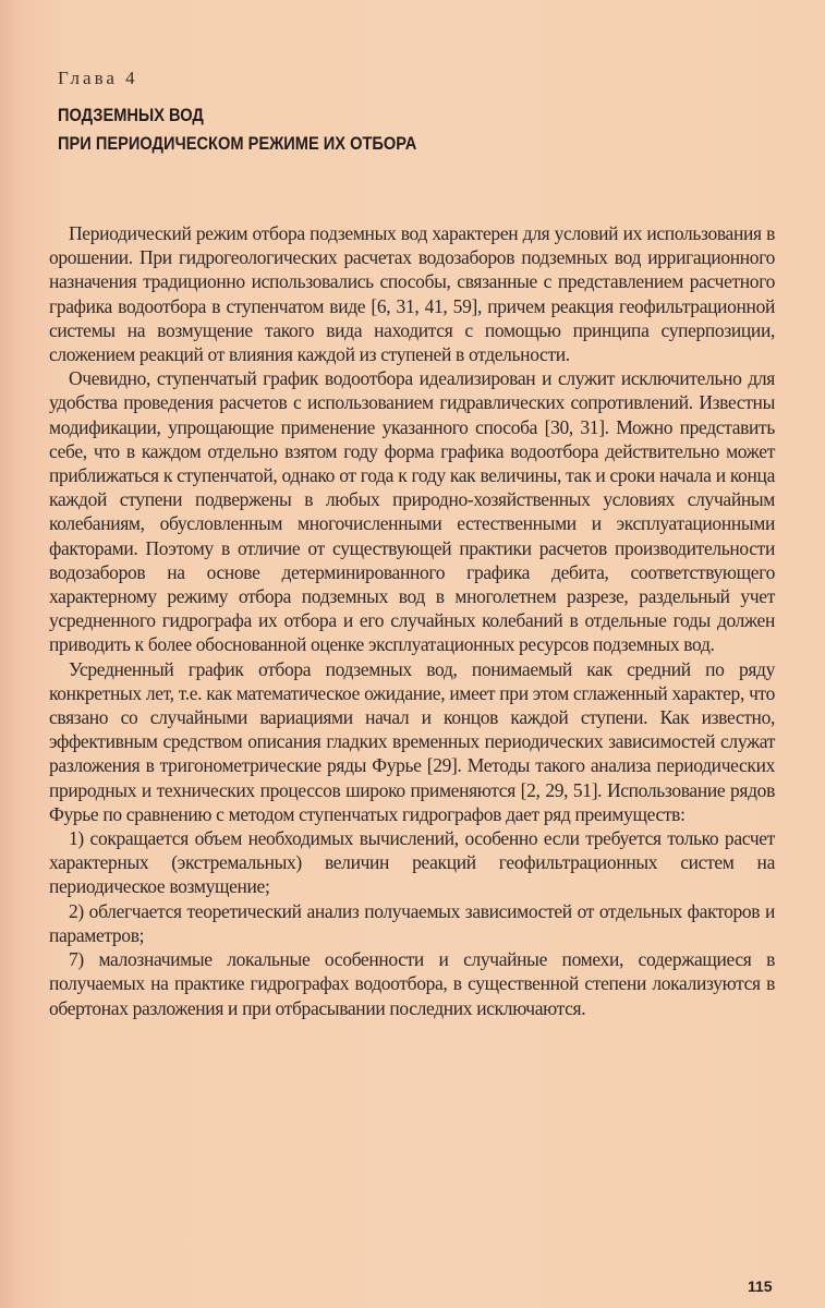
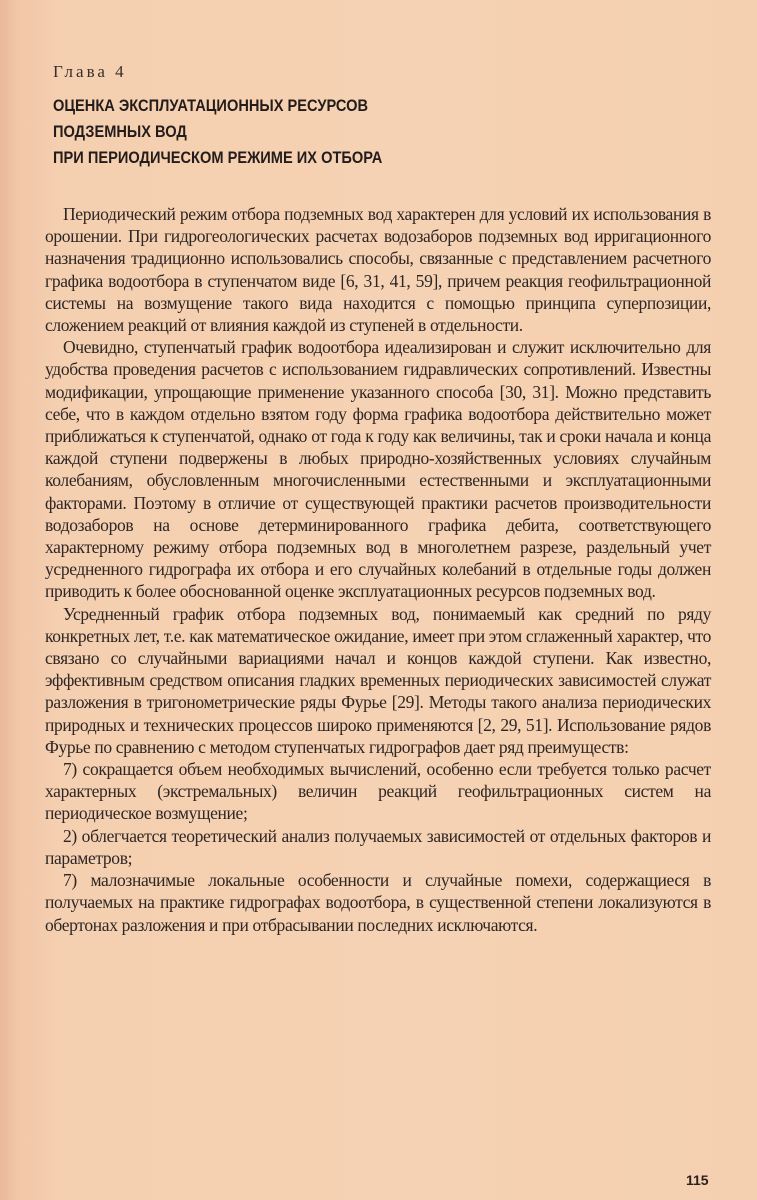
  Глава 4
+ ОЦЕНКА ЭКСПЛУАТАЦИОННЫХ РЕСУРСОВ
  ПОДЗЕМНЫХ ВОД
  ПРИ ПЕРИОДИЧЕСКОМ РЕЖИМЕ ИХ ОТБОРА
  Периодический режим отбора подземных вод характерен для условий их использования в орошении. При гидрогеологических расчетах водозаборов подземных вод ирригационного назначения традиционно использовались способы, связанные с представлением расчетного графика водоотбора в ступенчатом виде [6, 31, 41, 59], причем реакция геофильтрационной системы на возмущение такого вида находится с помощью принципа суперпозиции, сложением реакций от влияния каждой из ступеней в отдельности.
  Очевидно, ступенчатый график водоотбора идеализирован и служит исключительно для удобства проведения расчетов с использованием гидравлических сопротивлений. Известны модификации, упрощающие применение указанного способа [30, 31]. Можно представить себе, что в каждом отдельно взятом году форма графика водоотбора действительно может приближаться к ступенчатой, однако от года к году как величины, так и сроки начала и конца каждой ступени подвержены в любых природно-хозяйственных условиях случайным колебаниям, обусловленным многочисленными естественными и эксплуатационными факторами. Поэтому в отличие от существующей практики расчетов производительности водозаборов на основе детерминированного графика дебита, соответствующего характерному режиму отбора подземных вод в многолетнем разрезе, раздельный учет усредненного гидрографа их отбора и его случайных колебаний в отдельные годы должен приводить к более обоснованной оценке эксплуатационных ресурсов подземных вод.
  Усредненный график отбора подземных вод, понимаемый как средний по ряду конкретных лет, т.е. как математическое ожидание, имеет при этом сглаженный характер, что связано со случайными вариациями начал и концов каждой ступени. Как известно, эффективным средством описания гладких временных периодических зависимостей служат разложения в тригонометрические ряды Фурье [29]. Методы такого анализа периодических природных и технических процессов широко применяются [2, 29, 51]. Использование рядов Фурье по сравнению с методом ступенчатых гидрографов дает ряд преимуществ:
- 1) сокращается объем необходимых вычислений, особенно если требуется только расчет характерных (экстремальных) величин реакций геофильтрационных систем на периодическое возмущение;
+ 7) сокращается объем необходимых вычислений, особенно если требуется только расчет характерных (экстремальных) величин реакций геофильтрационных систем на периодическое возмущение;
  2) облегчается теоретический анализ получаемых зависимостей от отдельных факторов и параметров;
  7) малозначимые локальные особенности и случайные помехи, содержащиеся в получаемых на практике гидрографах водоотбора, в существенной степени локализуются в обертонах разложения и при отбрасывании последних исключаются.
  115
